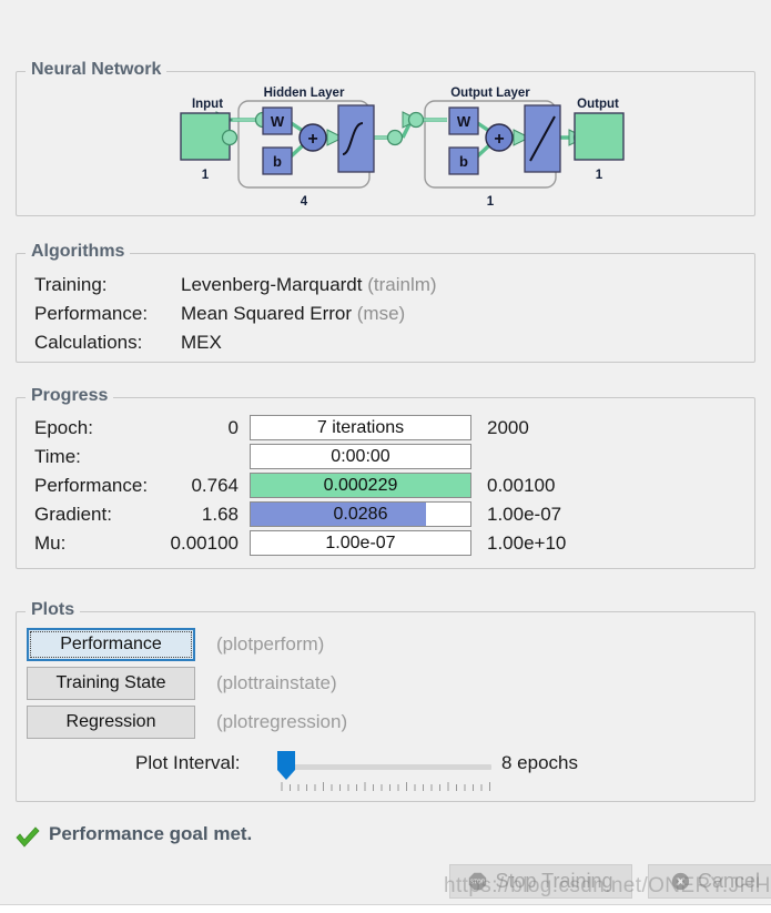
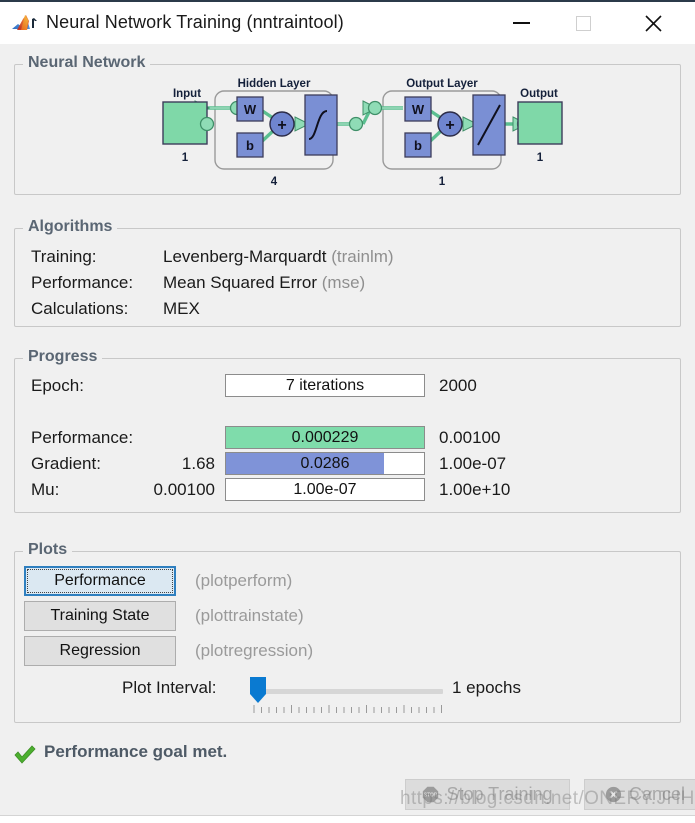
+ Neural Network Training (nntraintool)
  Neural Network
  Hidden Layer
  Output Layer
  Input
  1
  W
  b
  +
  4
  W
  b
  +
  1
  Output
  1
  Algorithms
  Training:
  Levenberg-Marquardt (trainlm)
  Performance:
  Mean Squared Error (mse)
  Calculations:
  MEX
  Progress
  Epoch:
- 0
  7 iterations
  2000
- Time:
- 0:00:00
  Performance:
- 0.764
  0.000229
  0.00100
  Gradient:
  1.68
  0.0286
  1.00e-07
  Mu:
  0.00100
  1.00e-07
  1.00e+10
  Plots
  Performance
  (plotperform)
  Training State
  (plottrainstate)
  Regression
  (plotregression)
  Plot Interval:
- 8 epochs
+ 1 epochs
  Performance goal met.
  Stop Training
  Cancel
  https://blog.csdn.net/ONERY.JHH
